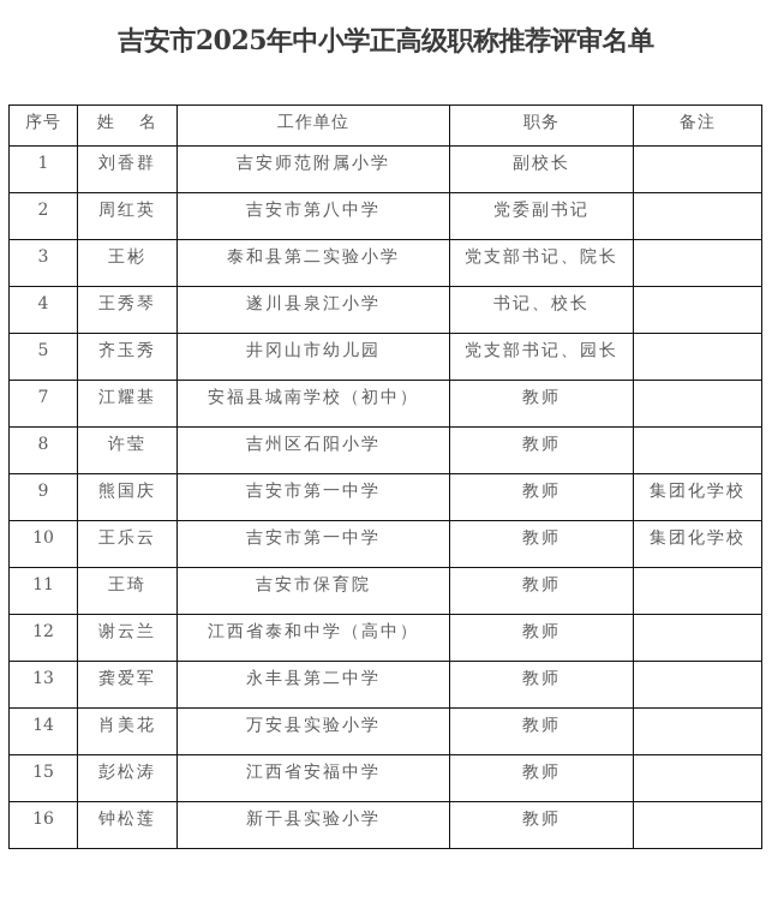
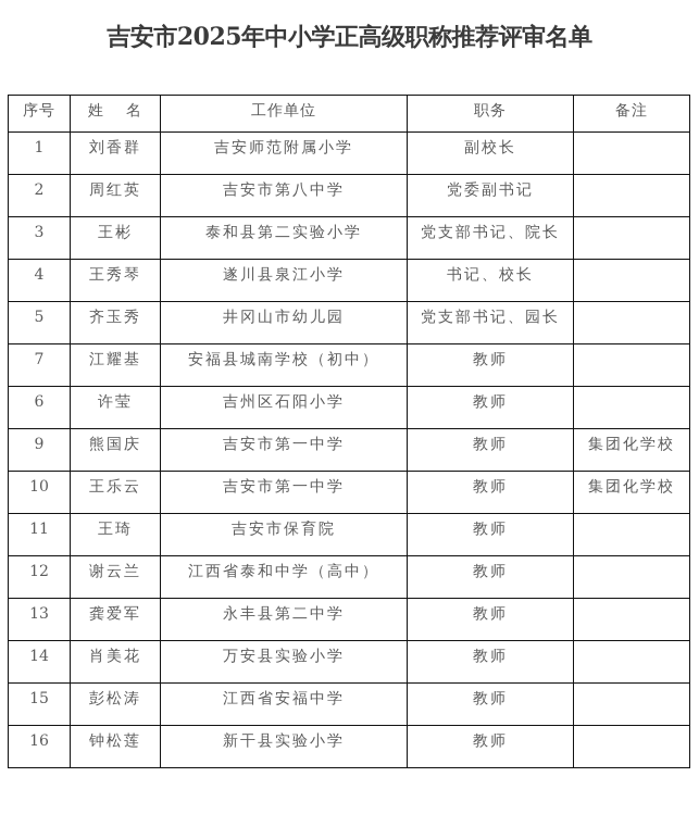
  吉安市2025年中小学正高级职称推荐评审名单
  序号	姓 名	工作单位	职务	备注
  1	刘香群	吉安师范附属小学	副校长
  2	周红英	吉安市第八中学	党委副书记
  3	王彬	泰和县第二实验小学	党支部书记、院长
  4	王秀琴	遂川县泉江小学	书记、校长
  5	齐玉秀	井冈山市幼儿园	党支部书记、园长
  7	江耀基	安福县城南学校（初中）	教师
- 8	许莹	吉州区石阳小学	教师
+ 6	许莹	吉州区石阳小学	教师
  9	熊国庆	吉安市第一中学	教师	集团化学校
  10	王乐云	吉安市第一中学	教师	集团化学校
  11	王琦	吉安市保育院	教师
  12	谢云兰	江西省泰和中学（高中）	教师
  13	龚爱军	永丰县第二中学	教师
  14	肖美花	万安县实验小学	教师
  15	彭松涛	江西省安福中学	教师
  16	钟松莲	新干县实验小学	教师
